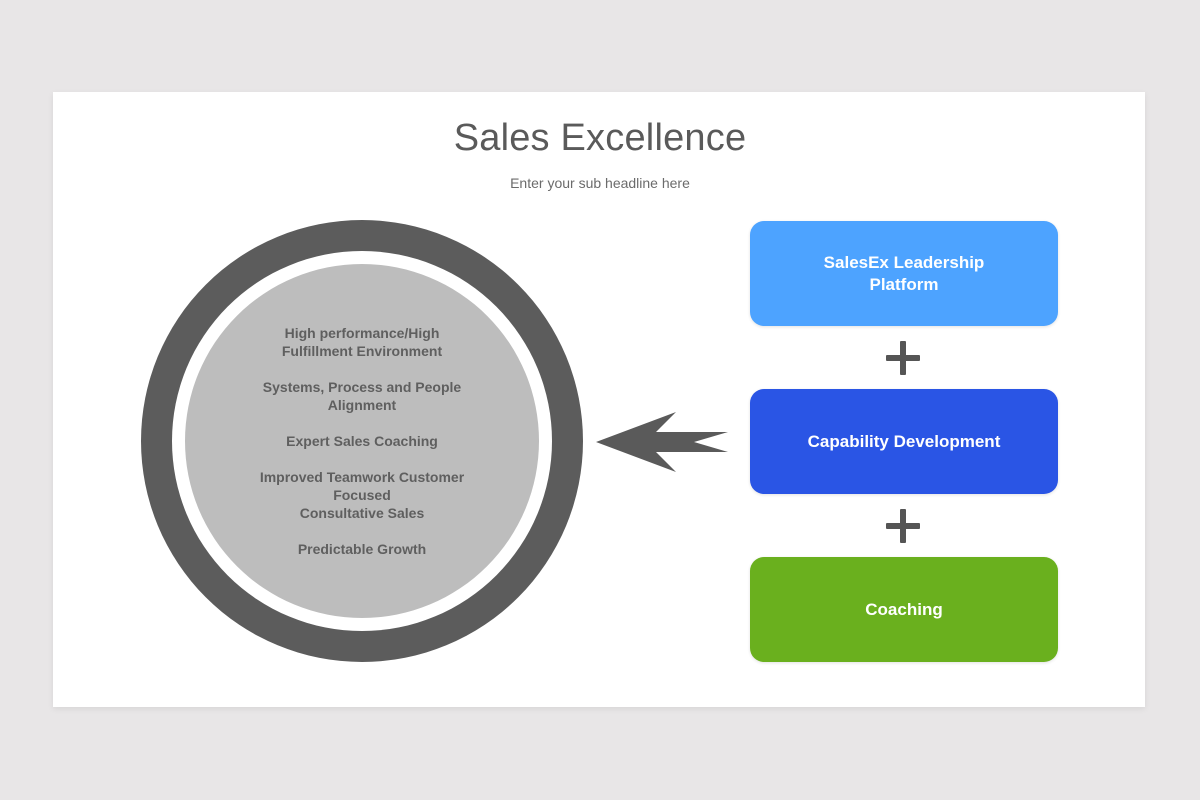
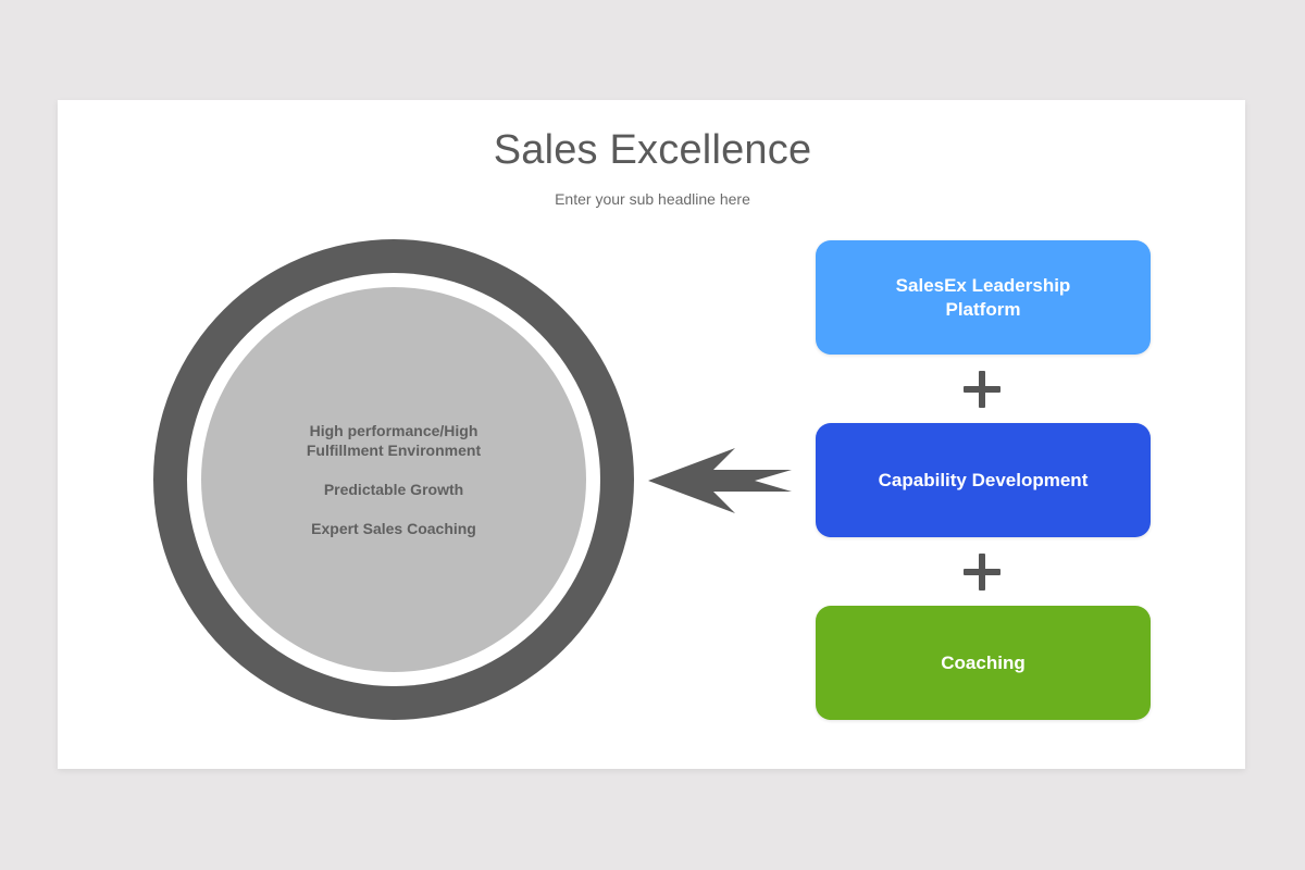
  Sales Excellence
  Enter your sub headline here
  High performance/High
  Fulfillment Environment
- Systems, Process and People
- Alignment
- Expert Sales Coaching
+ Predictable Growth
- Improved Teamwork Customer
- Focused
- Consultative Sales
- Predictable Growth
+ Expert Sales Coaching
  SalesEx Leadership
  Platform
  Capability Development
  Coaching
